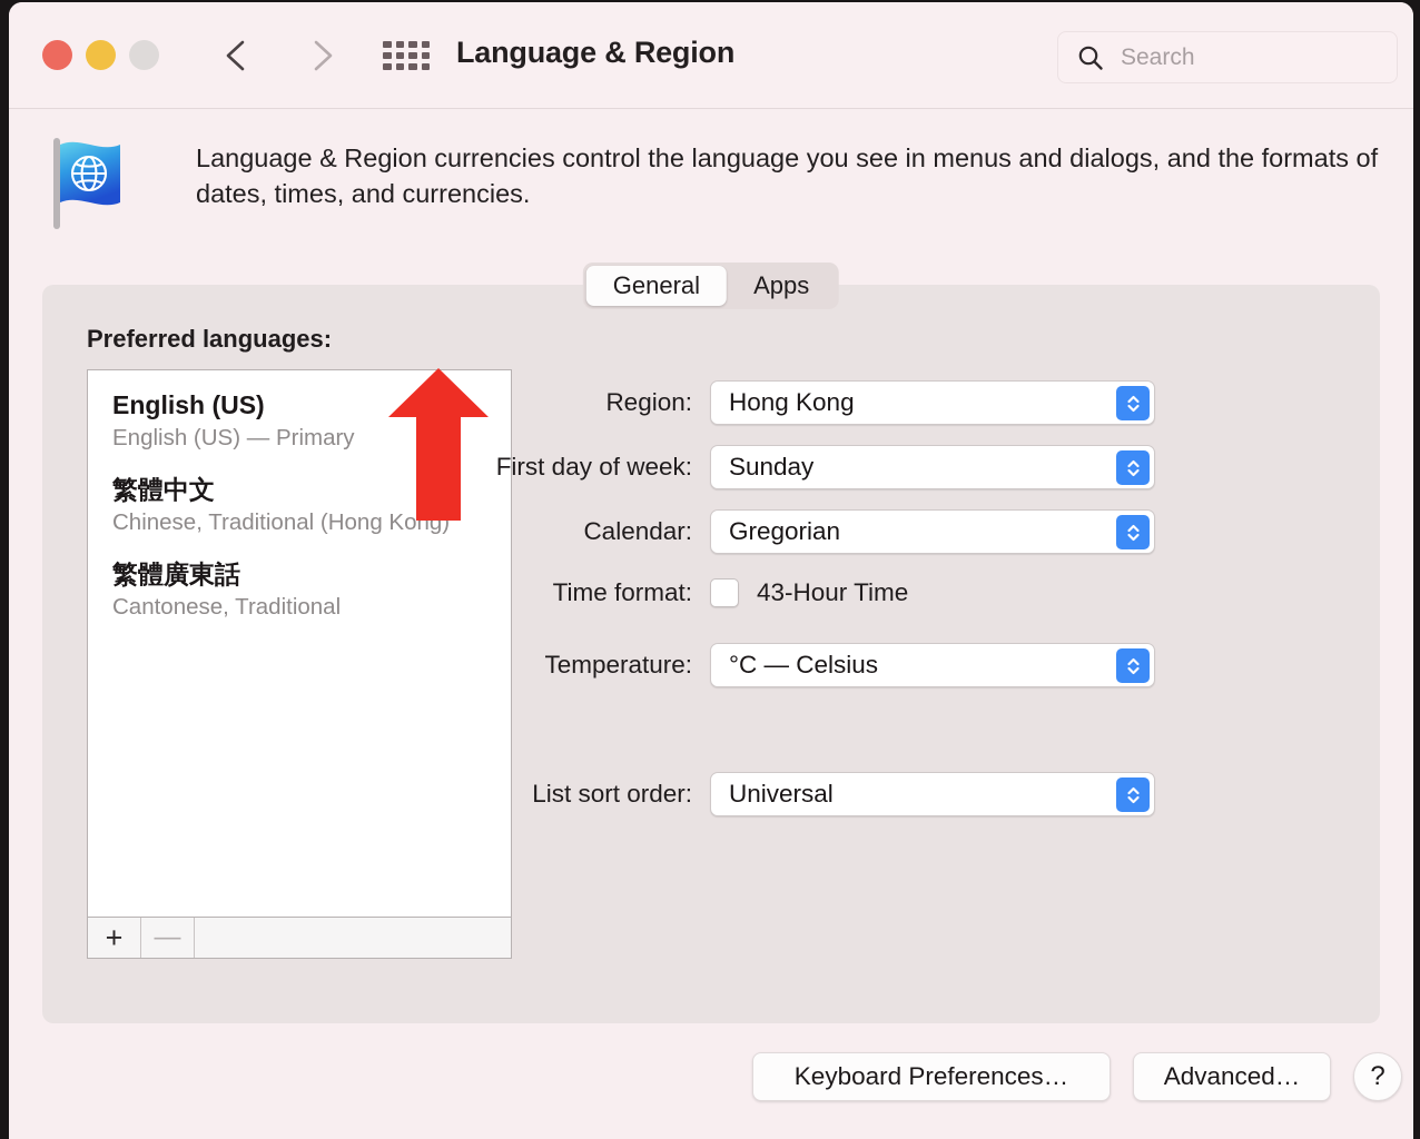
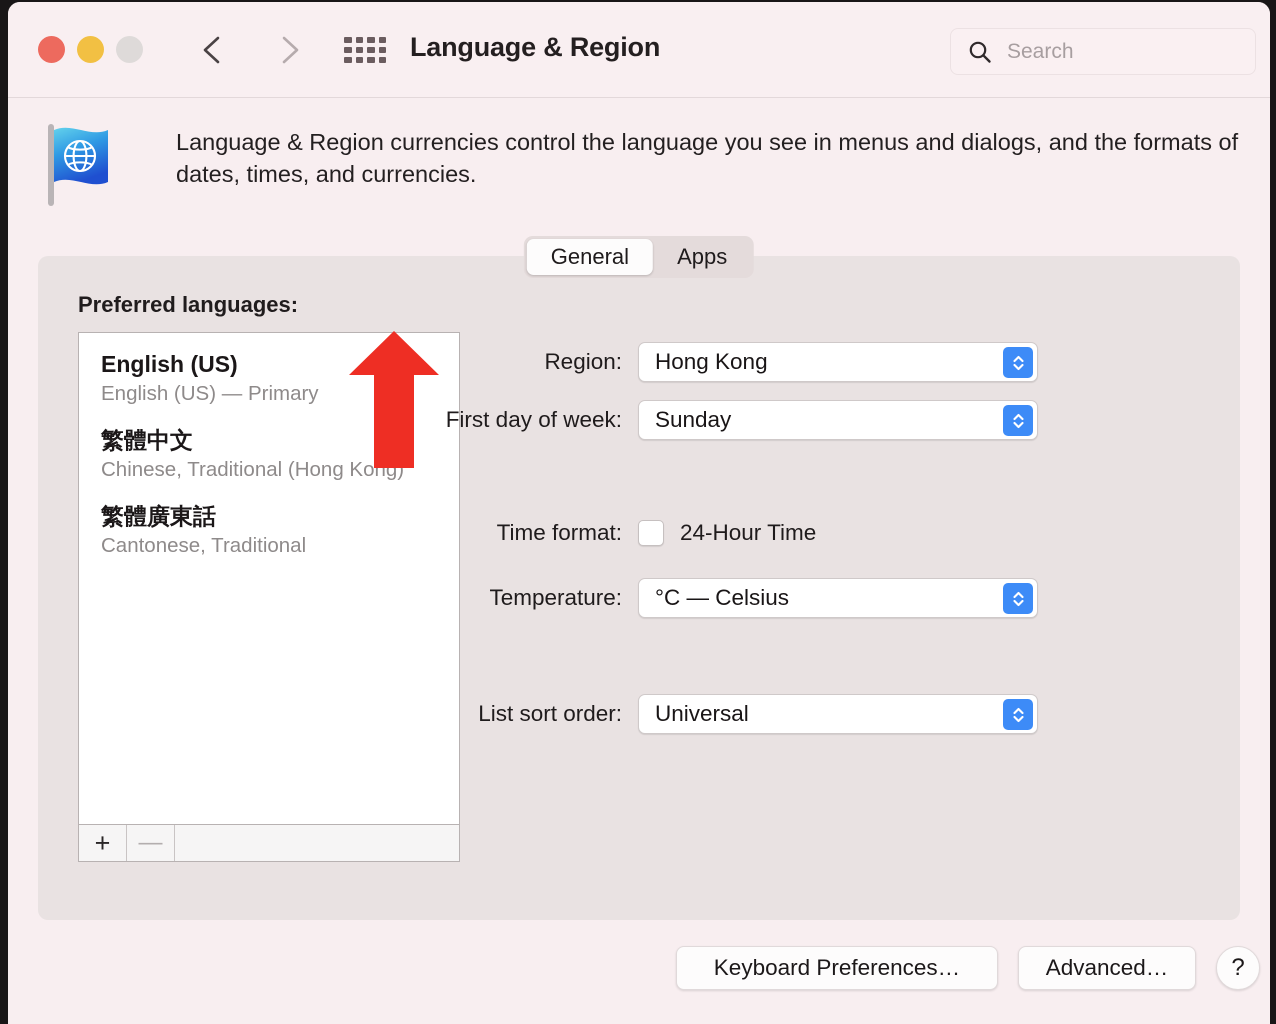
  Language & Region
  Search
  Language & Region currencies control the language you see in menus and dialogs, and the formats of dates, times, and currencies.
  General
  Apps
  Preferred languages:
  English (US)
  English (US) — Primary
  繁體中文
  Chinese, Traditional (Hong Kong)
  繁體廣東話
  Cantonese, Traditional
  +
  —
  Region:
  Hong Kong
  First day of week:
  Sunday
- Calendar:
- Gregorian
  Time format:
- 43-Hour Time
+ 24-Hour Time
  Temperature:
  °C — Celsius
  List sort order:
  Universal
  Keyboard Preferences…
  Advanced…
  ?
